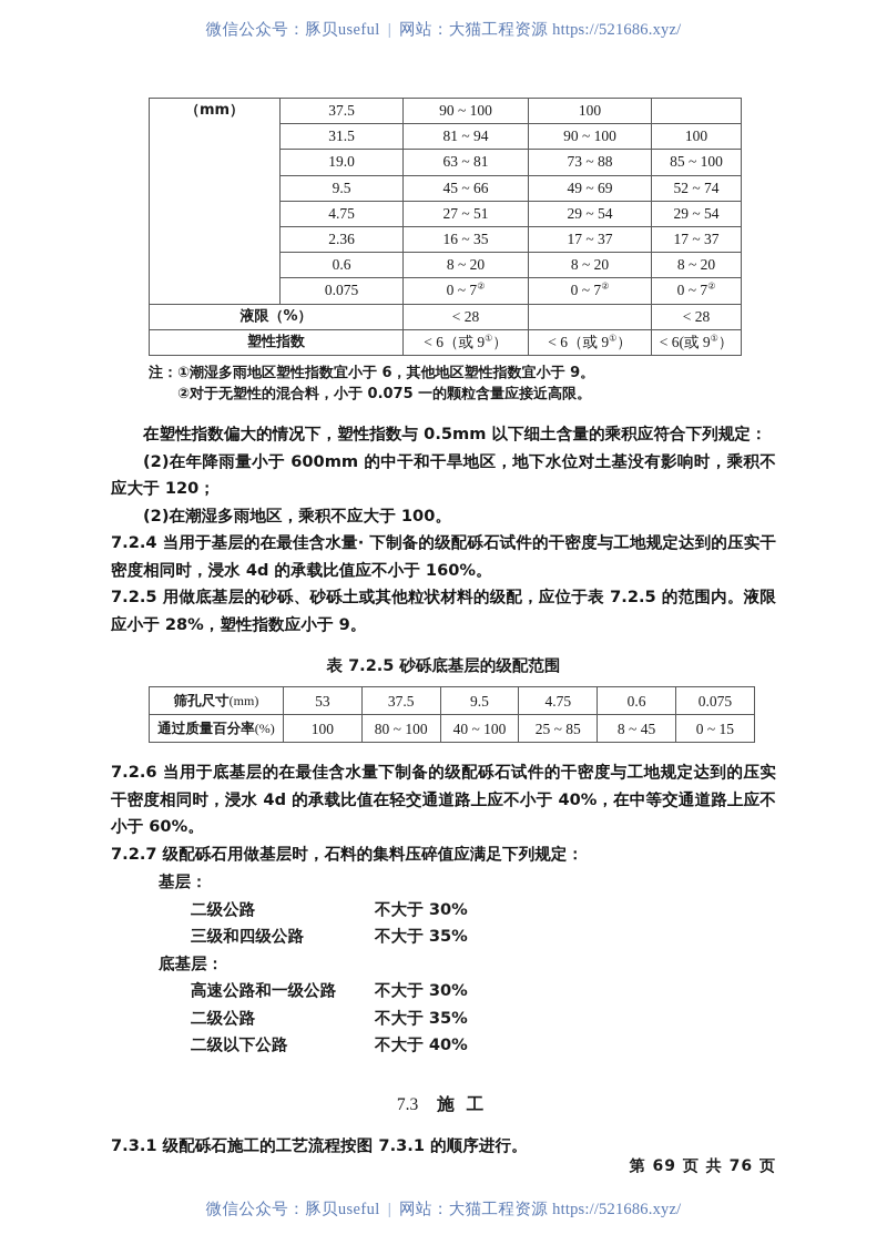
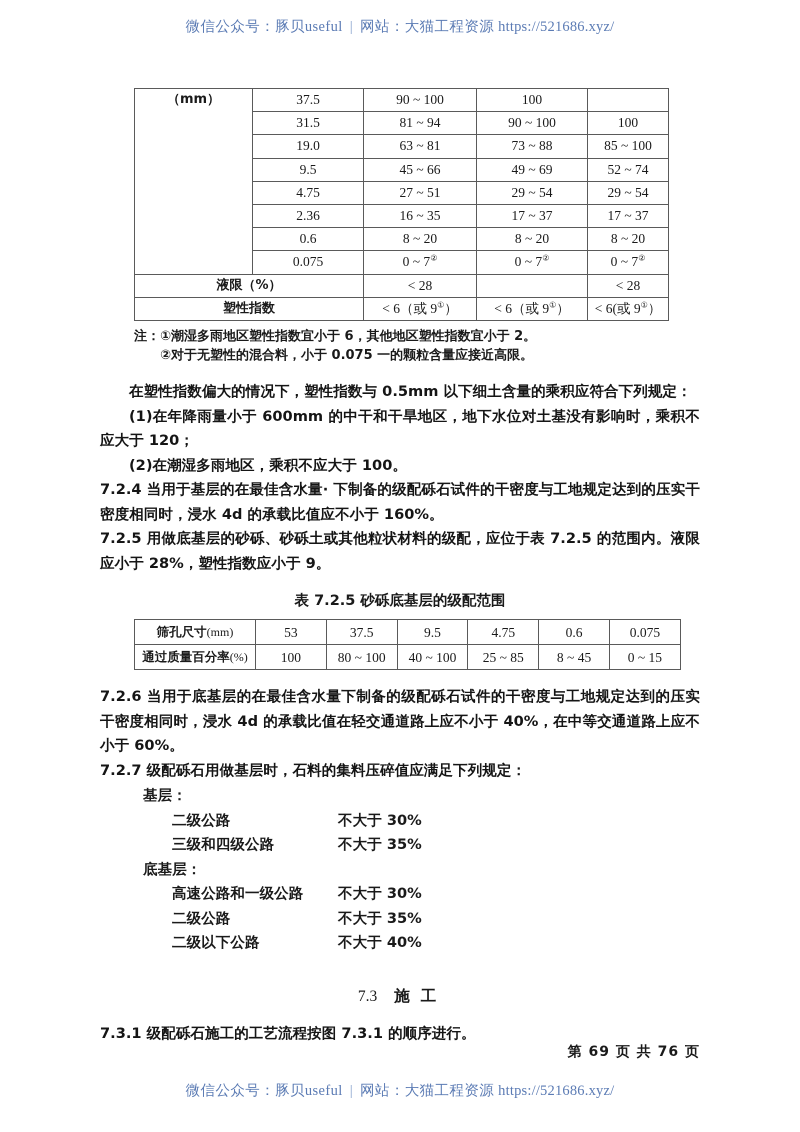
  微信公众号：豚贝useful | 网站：大猫工程资源 https://521686.xyz/
  （mm）	37.5	90 ~ 100	100
  31.5	81 ~ 94	90 ~ 100	100
  19.0	63 ~ 81	73 ~ 88	85 ~ 100
  9.5	45 ~ 66	49 ~ 69	52 ~ 74
  4.75	27 ~ 51	29 ~ 54	29 ~ 54
  2.36	16 ~ 35	17 ~ 37	17 ~ 37
  0.6	8 ~ 20	8 ~ 20	8 ~ 20
  0.075	0 ~ 7②	0 ~ 7②	0 ~ 7②
  液限（%）	< 28		< 28
  塑性指数	< 6（或 9①）	< 6（或 9①）	< 6(或 9①）
- 注：①潮湿多雨地区塑性指数宜小于 6，其他地区塑性指数宜小于 9。
+ 注：①潮湿多雨地区塑性指数宜小于 6，其他地区塑性指数宜小于 2。
  ②对于无塑性的混合料，小于 0.075 一的颗粒含量应接近高限。
  在塑性指数偏大的情况下，塑性指数与 0.5mm 以下细土含量的乘积应符合下列规定：
- (2)在年降雨量小于 600mm 的中干和干旱地区，地下水位对土基没有影响时，乘积不应大于 120；
+ (1)在年降雨量小于 600mm 的中干和干旱地区，地下水位对土基没有影响时，乘积不应大于 120；
  (2)在潮湿多雨地区，乘积不应大于 100。
  7.2.4 当用于基层的在最佳含水量· 下制备的级配砾石试件的干密度与工地规定达到的压实干密度相同时，浸水 4d 的承载比值应不小于 160%。
  7.2.5 用做底基层的砂砾、砂砾土或其他粒状材料的级配，应位于表 7.2.5 的范围内。液限应小于 28%，塑性指数应小于 9。
  表 7.2.5 砂砾底基层的级配范围
  筛孔尺寸(mm)	53	37.5	9.5	4.75	0.6	0.075
  通过质量百分率(%)	100	80 ~ 100	40 ~ 100	25 ~ 85	8 ~ 45	0 ~ 15
  7.2.6 当用于底基层的在最佳含水量下制备的级配砾石试件的干密度与工地规定达到的压实干密度相同时，浸水 4d 的承载比值在轻交通道路上应不小于 40%，在中等交通道路上应不小于 60%。
  7.2.7 级配砾石用做基层时，石料的集料压碎值应满足下列规定：
  基层：
  二级公路
  不大于 30%
  三级和四级公路
  不大于 35%
  底基层：
  高速公路和一级公路
  不大于 30%
  二级公路
  不大于 35%
  二级以下公路
  不大于 40%
  7.3 施 工
  7.3.1 级配砾石施工的工艺流程按图 7.3.1 的顺序进行。
  第 69 页 共 76 页
  微信公众号：豚贝useful | 网站：大猫工程资源 https://521686.xyz/
